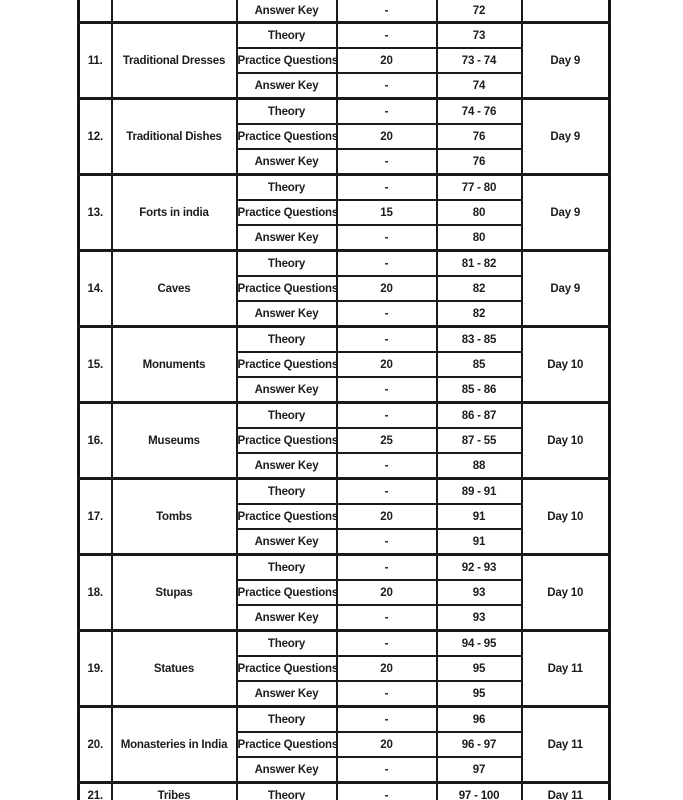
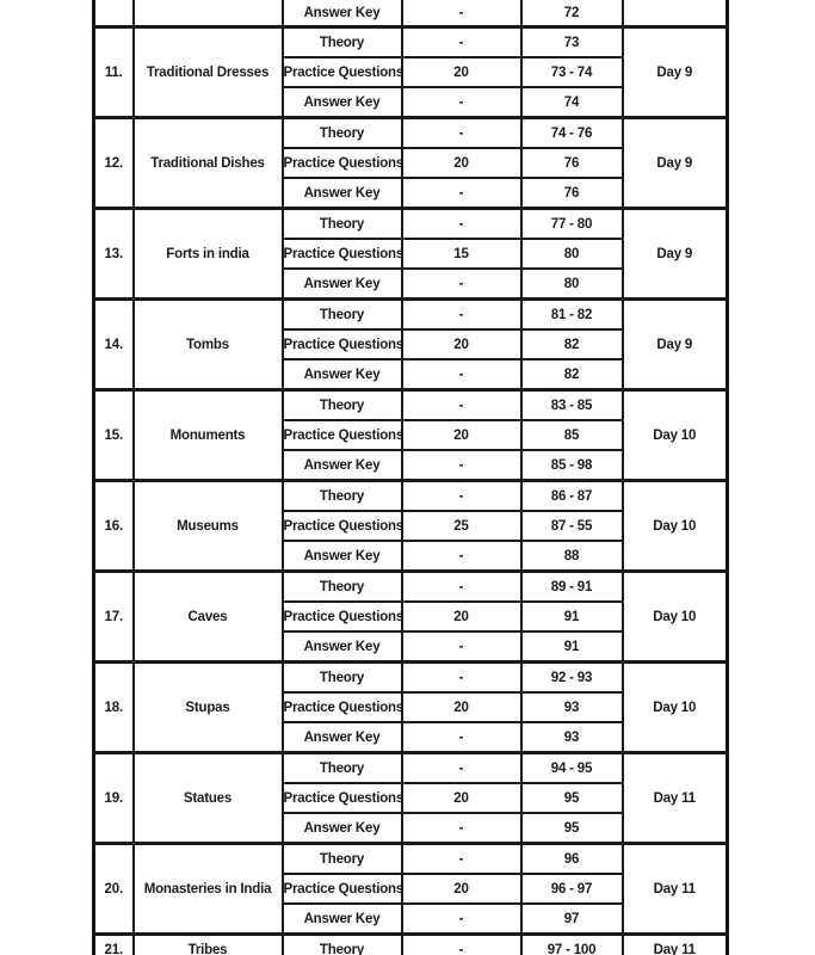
  		Answer Key	-	72
  11.	Traditional Dresses	Theory	-	73	Day 9
  Practice Questions	20	73 - 74
  Answer Key	-	74
  12.	Traditional Dishes	Theory	-	74 - 76	Day 9
  Practice Questions	20	76
  Answer Key	-	76
  13.	Forts in india	Theory	-	77 - 80	Day 9
  Practice Questions	15	80
  Answer Key	-	80
- 14.	Caves	Theory	-	81 - 82	Day 9
+ 14.	Tombs	Theory	-	81 - 82	Day 9
  Practice Questions	20	82
  Answer Key	-	82
  15.	Monuments	Theory	-	83 - 85	Day 10
  Practice Questions	20	85
- Answer Key	-	85 - 86
+ Answer Key	-	85 - 98
  16.	Museums	Theory	-	86 - 87	Day 10
  Practice Questions	25	87 - 55
  Answer Key	-	88
- 17.	Tombs	Theory	-	89 - 91	Day 10
+ 17.	Caves	Theory	-	89 - 91	Day 10
  Practice Questions	20	91
  Answer Key	-	91
  18.	Stupas	Theory	-	92 - 93	Day 10
  Practice Questions	20	93
  Answer Key	-	93
  19.	Statues	Theory	-	94 - 95	Day 11
  Practice Questions	20	95
  Answer Key	-	95
  20.	Monasteries in India	Theory	-	96	Day 11
  Practice Questions	20	96 - 97
  Answer Key	-	97
  21.	Tribes	Theory	-	97 - 100	Day 11
